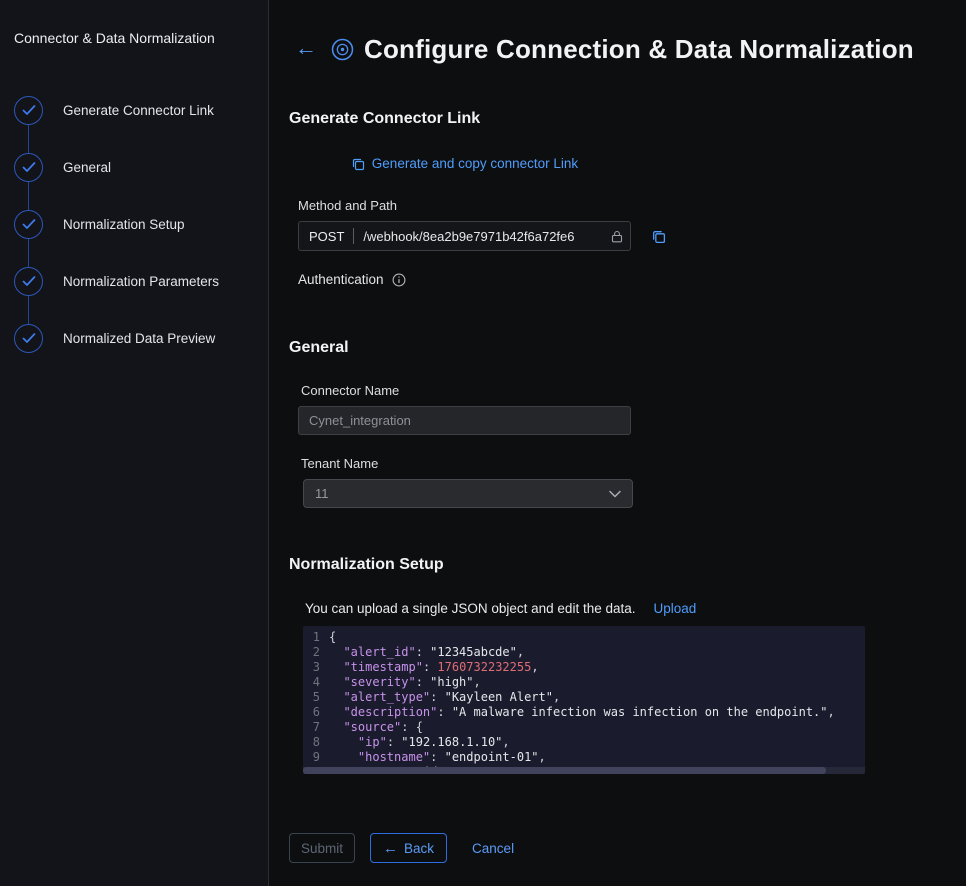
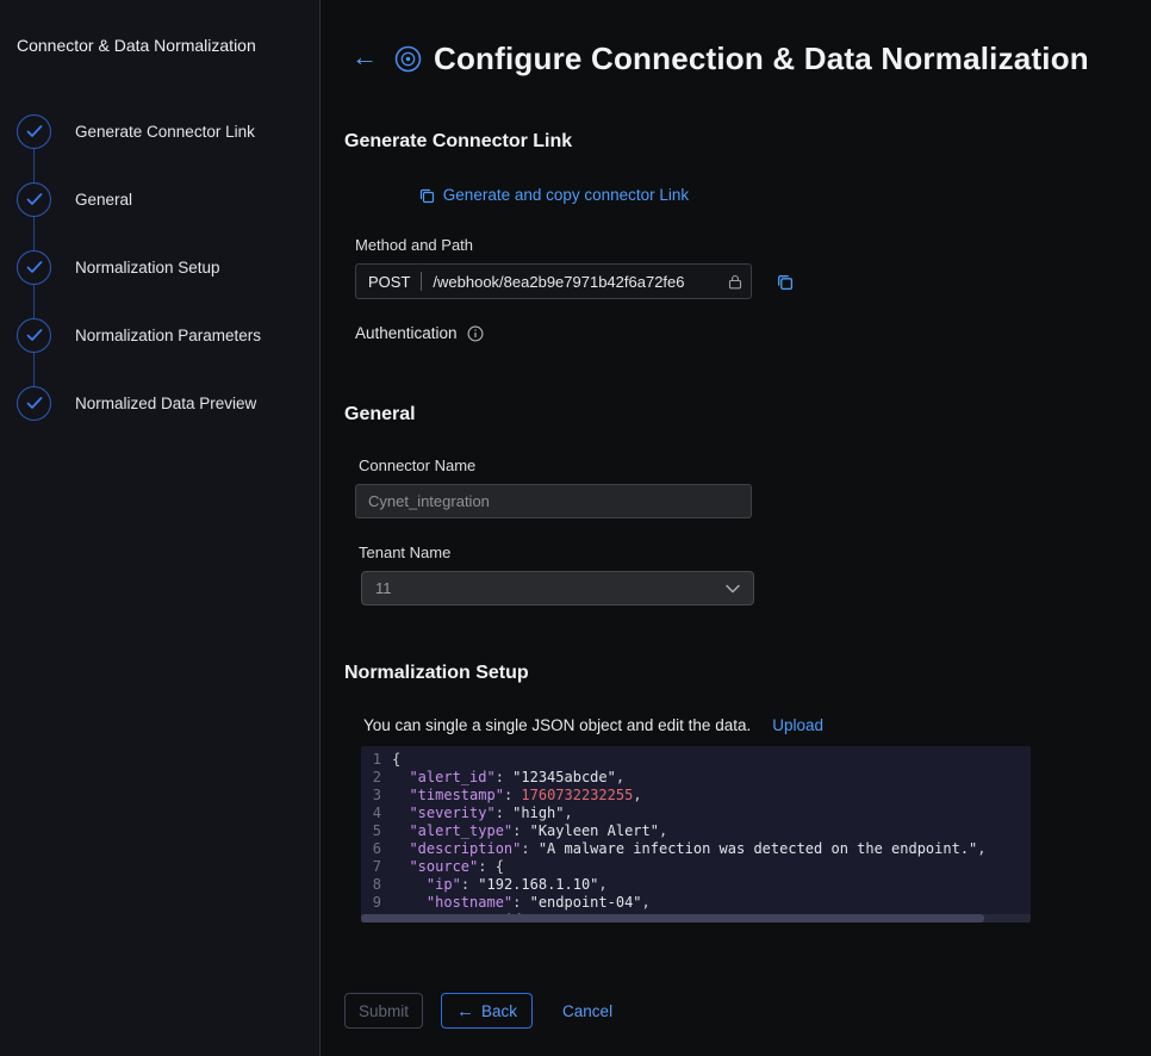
  Connector & Data Normalization
  Generate Connector Link
  General
  Normalization Setup
  Normalization Parameters
  Normalized Data Preview
  ←
  Configure Connection & Data Normalization
  Generate Connector Link
  Generate and copy connector Link
  Method and Path
  POST
  /webhook/8ea2b9e7971b42f6a72fe6
  Authentication
  General
  Connector Name
  Cynet_integration
  Tenant Name
  11
  Normalization Setup
- You can upload a single JSON object and edit the data.
+ You can single a single JSON object and edit the data.
  Upload
  1
  {
  2
  "alert_id": "12345abcde",
  3
  "timestamp": 1760732232255,
  4
  "severity": "high",
  5
  "alert_type": "Kayleen Alert",
  6
- "description": "A malware infection was infection on the endpoint.",
+ "description": "A malware infection was detected on the endpoint.",
  7
  "source": {
  8
  "ip": "192.168.1.10",
  9
- "hostname": "endpoint-01",
+ "hostname": "endpoint-04",
  Submit
  ←
  Back
  Cancel
